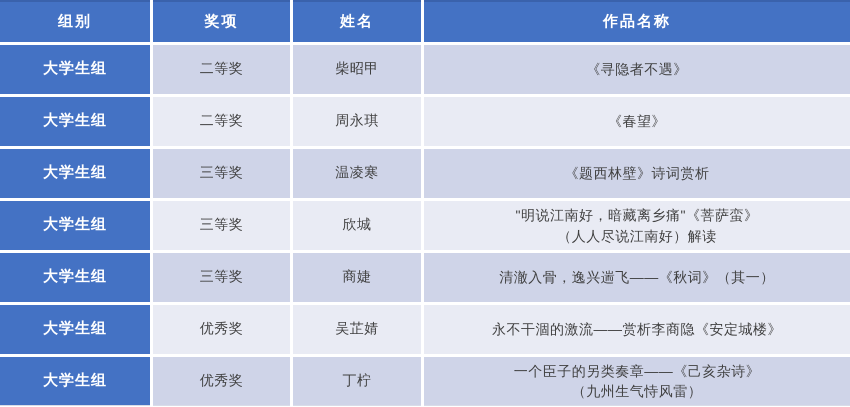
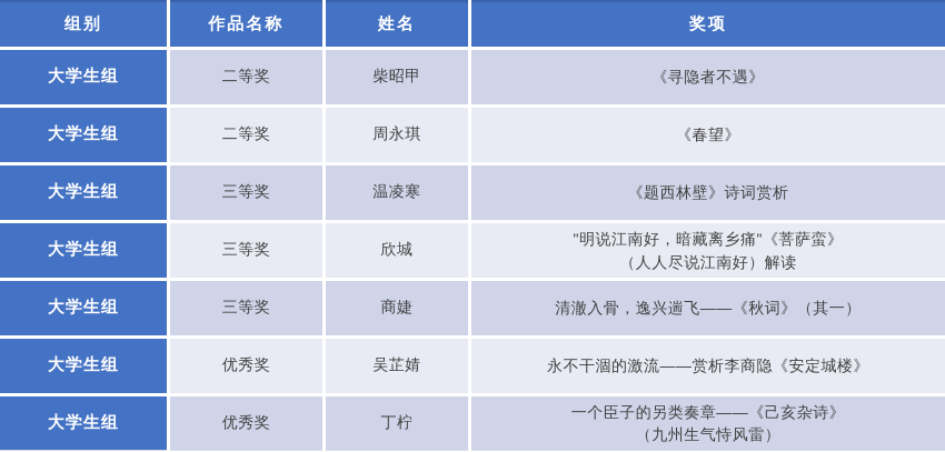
  组别
- 奖项
+ 作品名称
  姓名
- 作品名称
+ 奖项
  大学生组
  二等奖
  柴昭甲
  《寻隐者不遇》
  大学生组
  二等奖
  周永琪
  《春望》
  大学生组
  三等奖
  温凌寒
  《题西林壁》诗词赏析
  大学生组
  三等奖
  欣城
  "明说江南好，暗藏离乡痛"《菩萨蛮》
  （人人尽说江南好）解读
  大学生组
  三等奖
  商婕
  清澈入骨，逸兴遄飞——《秋词》（其一）
  大学生组
  优秀奖
  吴芷婧
  永不干涸的激流——赏析李商隐《安定城楼》
  大学生组
  优秀奖
  丁柠
  一个臣子的另类奏章——《己亥杂诗》
  （九州生气恃风雷）
